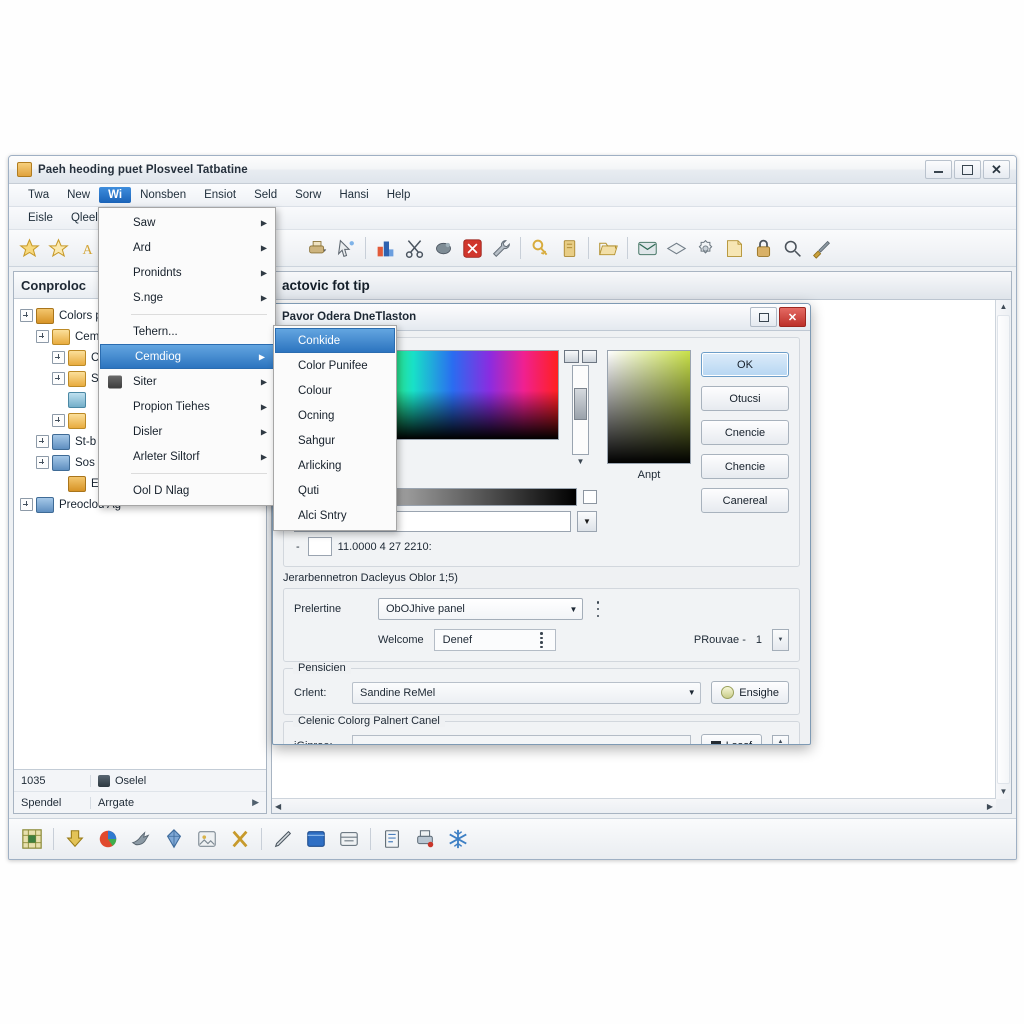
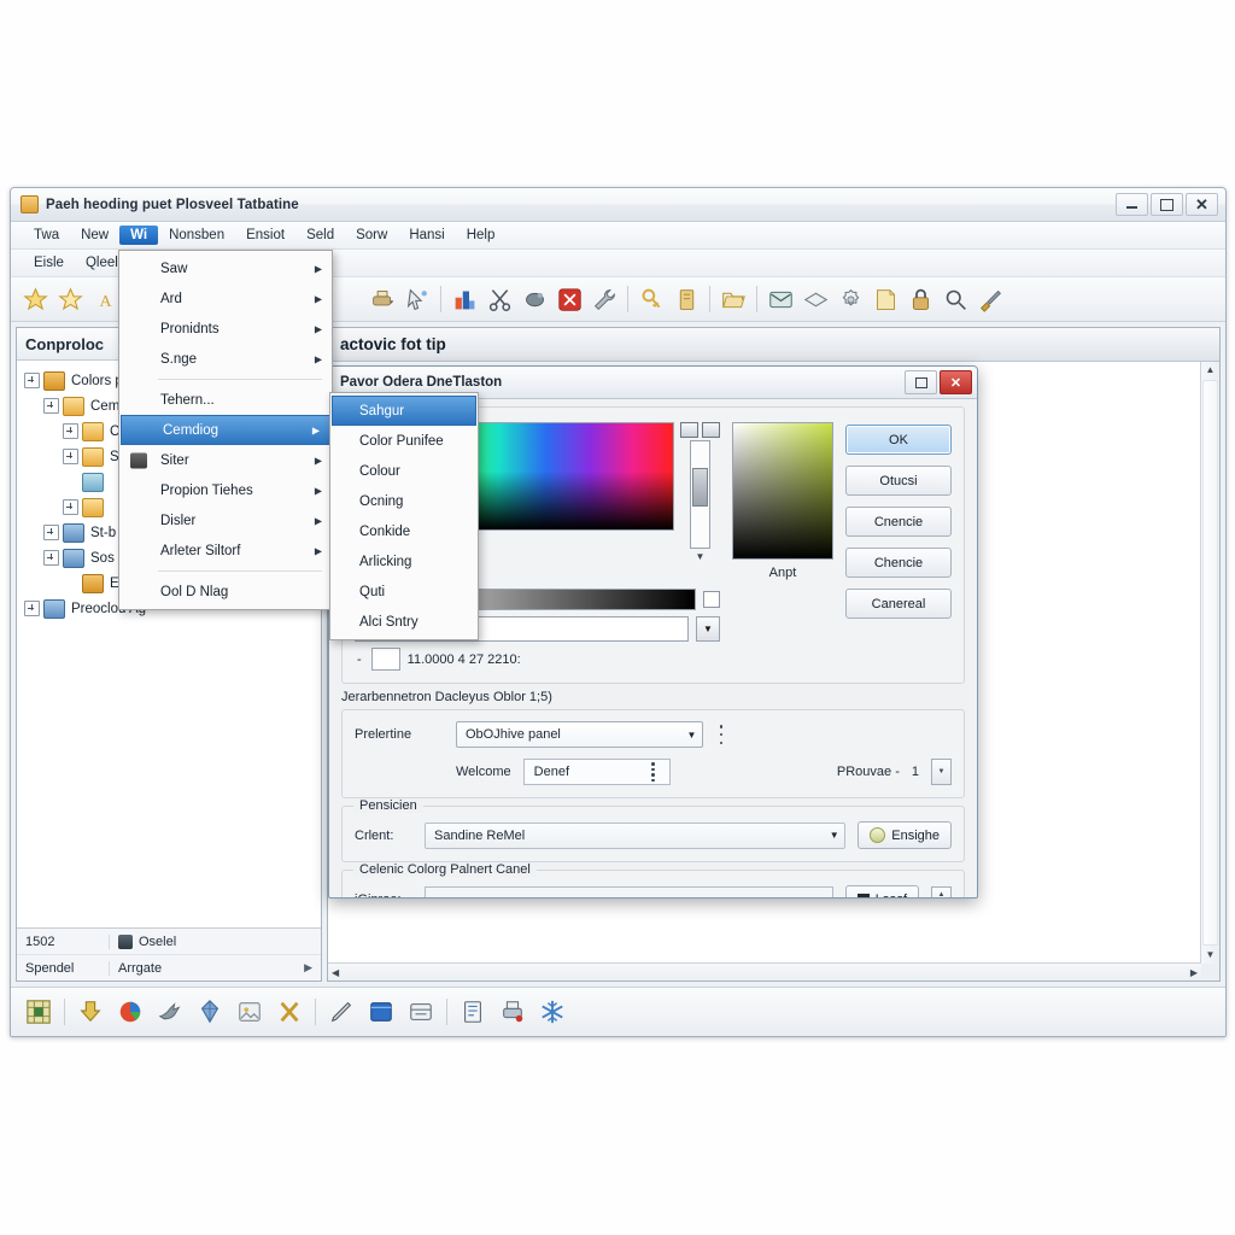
  Paeh heoding puet Plosveel Tatbatine
  ✕
  Twa
  New
  Wi
  Nonsben
  Ensiot
  Seld
  Sorw
  Hansi
  Help
  Eisle
  Qleel
  A
  Conproloc
  Colors
  Cem
  C
  S
  St-b
  Sos
  E
  Preoclo
- 1035
+ 1502
  Oselel
  Spendel
  Arrgate
  ▶
  actovic fot tip
  ▲
  ▼
  ◀
  ▶
  Pavor Odera DneTlaston
  ✕
  ▼
  ▼
  -
  11.0000 4 27 2210:
  Anpt
  OK
  Otucsi
  Cnencie
  Chencie
  Canereal
  Jerarbennetron Dacleyus Oblor 1;5)
  Prelertine
  ObOJhive panel
  ▼
  Welcome
  Denef
  PRouvae -
  1
  Pensicien
  Crlent:
  Sandine ReMel
  ▼
  Ensighe
  Celenic Colorg Palnert Canel
  Saw
  ▶
  Ard
  ▶
  Pronidnts
  ▶
  S.nge
  ▶
  Tehern...
  Cemdiog
  ▶
  Siter
  ▶
  Propion Tiehes
  ▶
  Disler
  ▶
  Arleter Siltorf
  ▶
  Ool D Nlag
- Conkide
+ Sahgur
  Color Punifee
  Colour
  Ocning
- Sahgur
+ Conkide
  Arlicking
  Quti
  Alci Sntry
